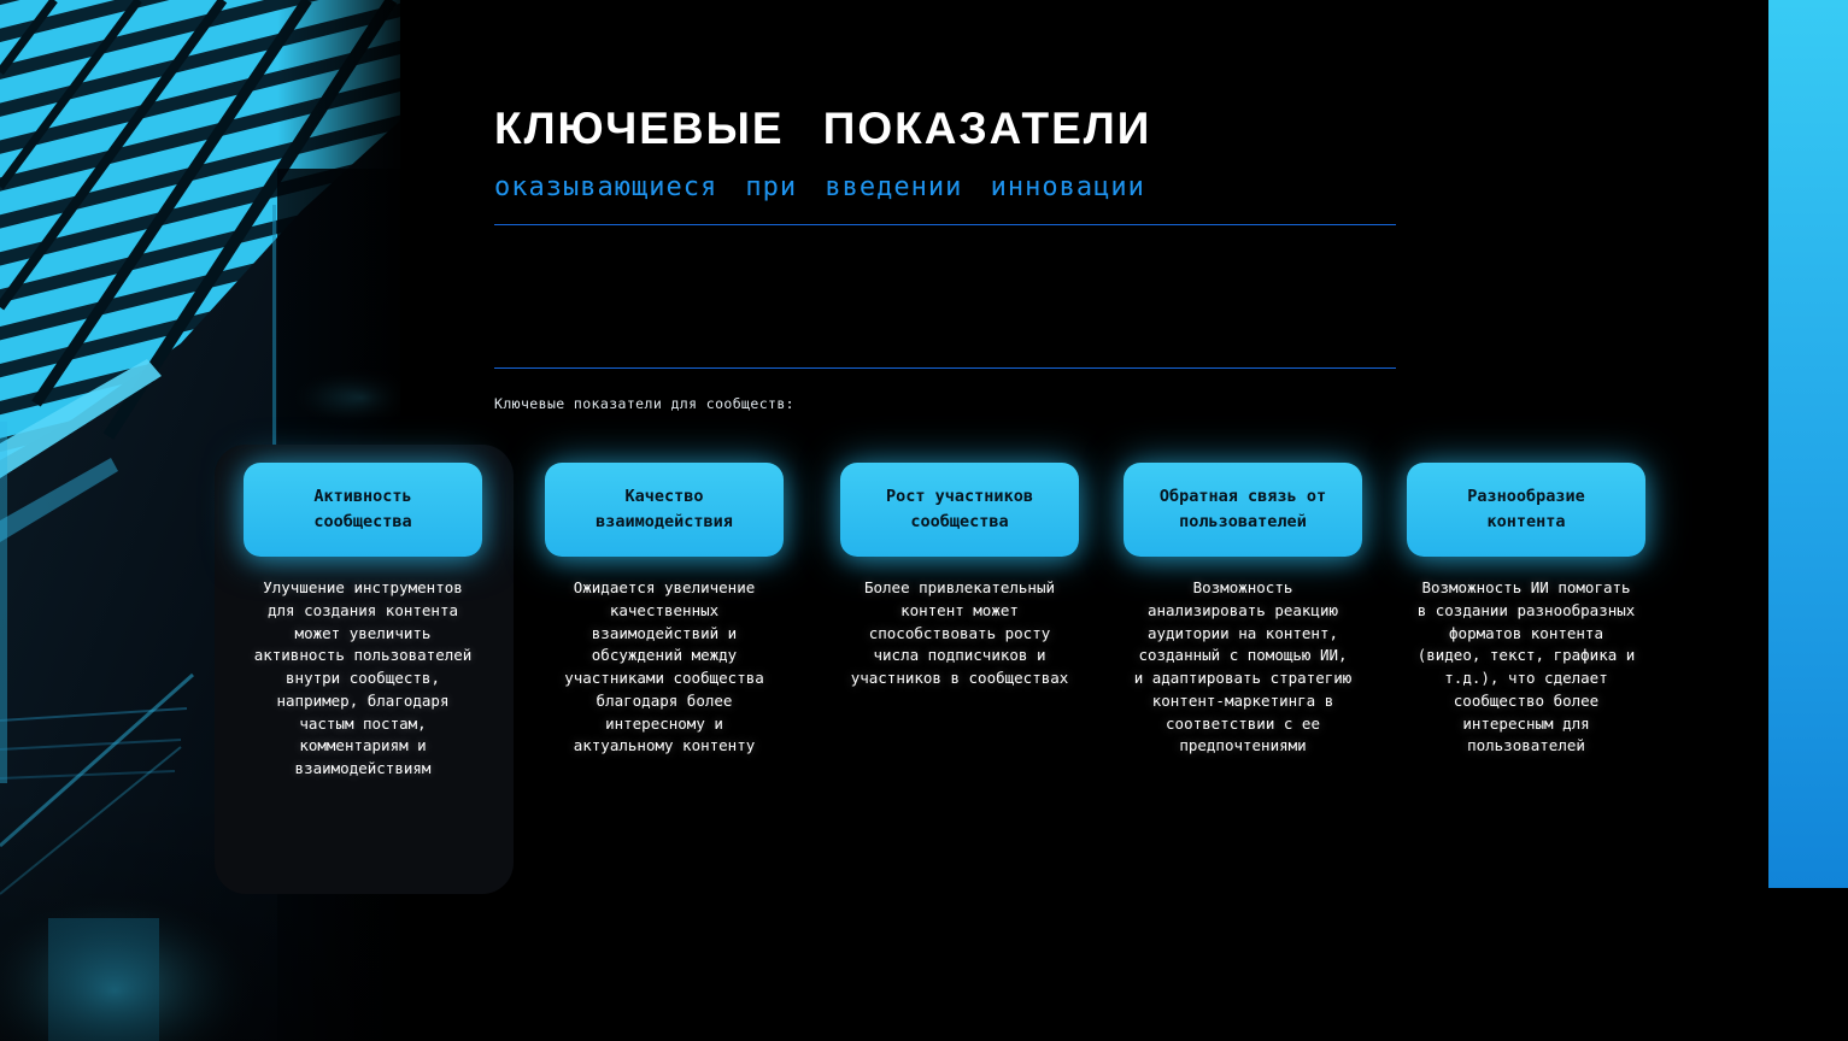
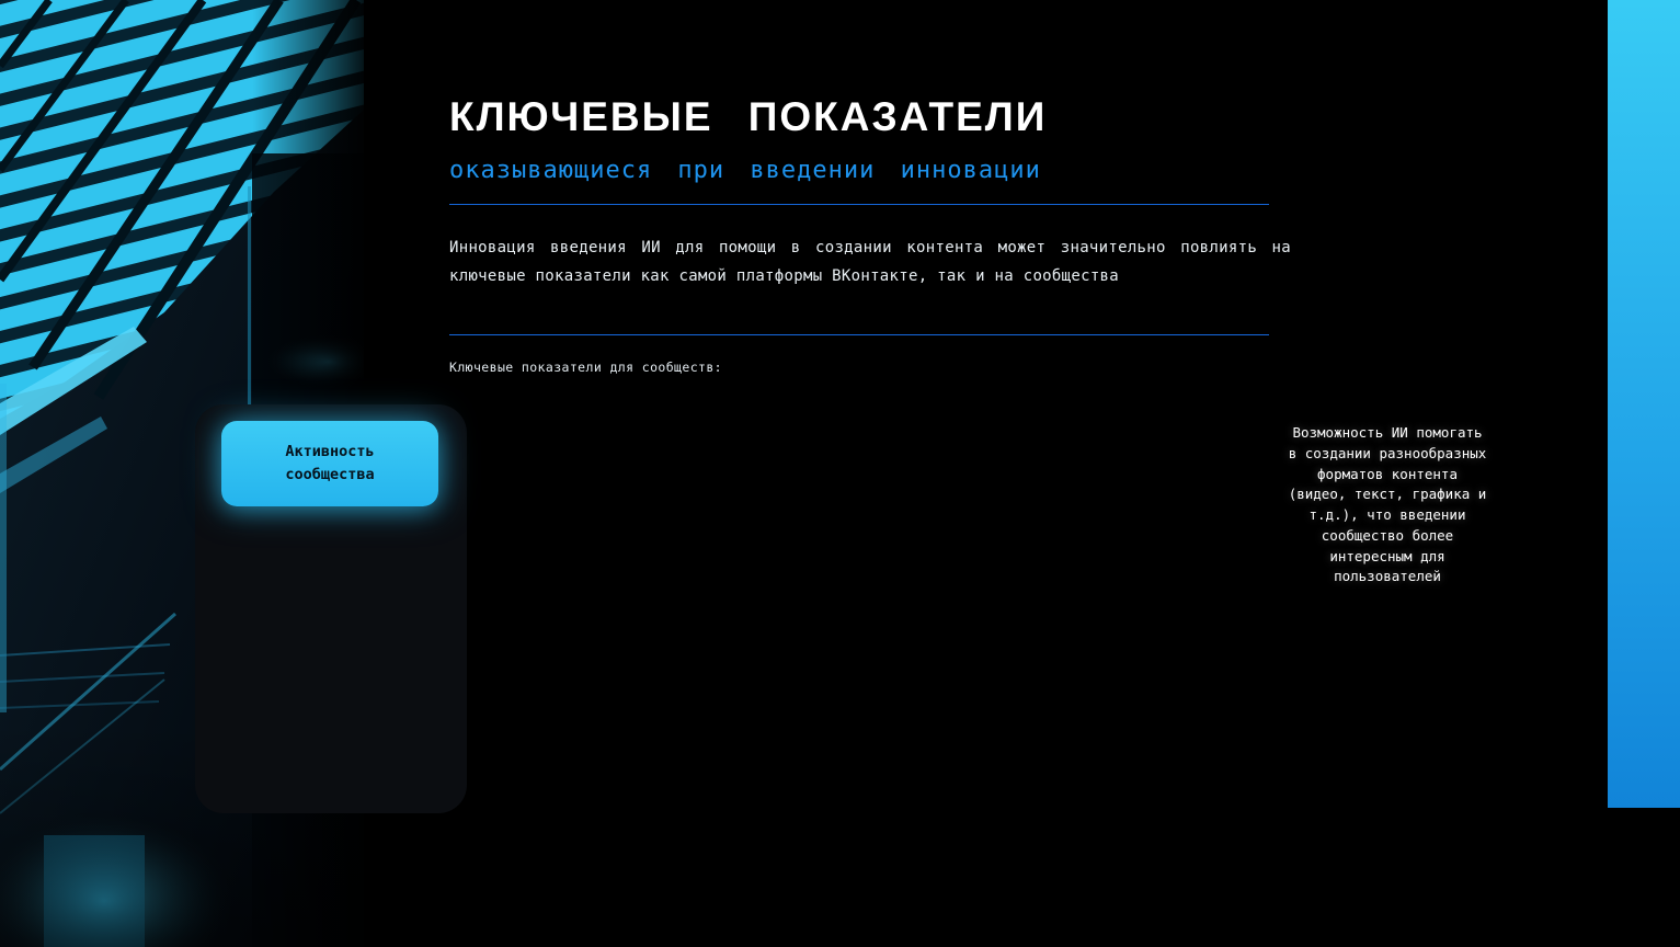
  КЛЮЧЕВЫЕ ПОКАЗАТЕЛИ
  оказывающиеся при введении инновации
+ Инновация введения ИИ для помощи в создании контента может значительно повлиять на ключевые показатели как самой платформы ВКонтакте, так и на сообщества
  Ключевые показатели для сообществ:
  Активность сообщества
- Улучшение инструментов для создания контента может увеличить активность пользователей внутри сообществ, например, благодаря частым постам, комментариям и взаимодействиям
- Качество взаимодействия
- Ожидается увеличение качественных взаимодействий и обсуждений между участниками сообщества благодаря более интересному и актуальному контенту
- Рост участников сообщества
- Более привлекательный контент может способствовать росту числа подписчиков и участников в сообществах
- Обратная связь от пользователей
- Возможность анализировать реакцию аудитории на контент, созданный с помощью ИИ, и адаптировать стратегию контент-маркетинга в соответствии с ее предпочтениями
- Разнообразие контента
- Возможность ИИ помогать в создании разнообразных форматов контента (видео, текст, графика и т.д.), что сделает сообщество более интересным для пользователей
+ Возможность ИИ помогать в создании разнообразных форматов контента (видео, текст, графика и т.д.), что введении сообщество более интересным для пользователей
